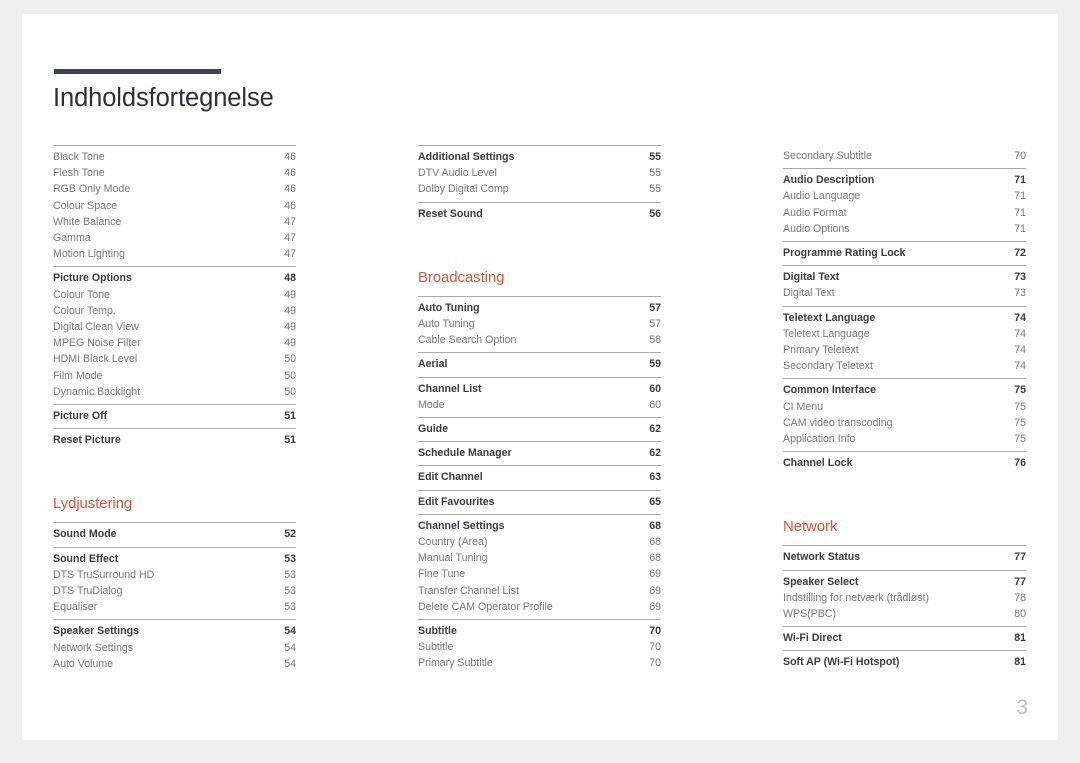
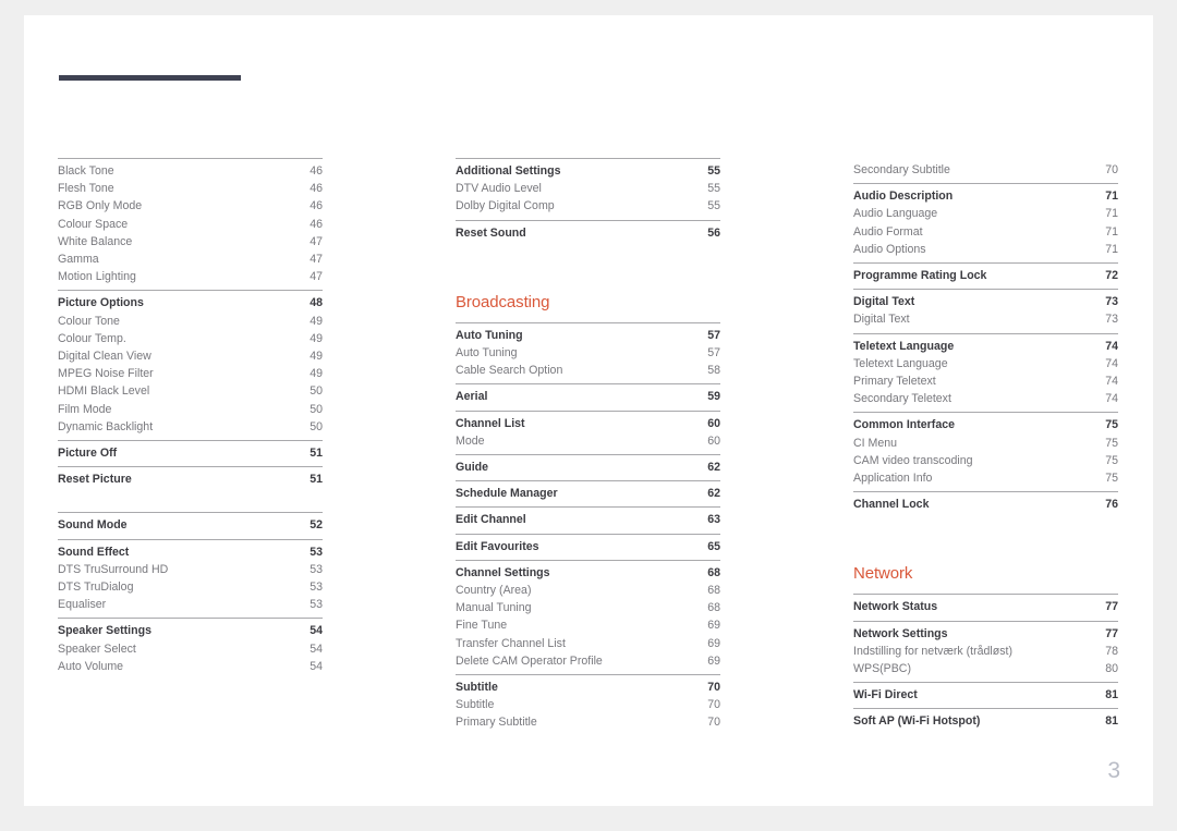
- Indholdsfortegnelse
  Black Tone
  46
  Flesh Tone
  46
  RGB Only Mode
  46
  Colour Space
  46
  White Balance
  47
  Gamma
  47
  Motion Lighting
  47
  Picture Options
  48
  Colour Tone
  49
  Colour Temp.
  49
  Digital Clean View
  49
  MPEG Noise Filter
  49
  HDMI Black Level
  50
  Film Mode
  50
  Dynamic Backlight
  50
  Picture Off
  51
  Reset Picture
  51
- Lydjustering
  Sound Mode
  52
  Sound Effect
  53
  DTS TruSurround HD
  53
  DTS TruDialog
  53
  Equaliser
  53
  Speaker Settings
  54
- Network Settings
+ Speaker Select
  54
  Auto Volume
  54
  Additional Settings
  55
  DTV Audio Level
  55
  Dolby Digital Comp
  55
  Reset Sound
  56
  Broadcasting
  Auto Tuning
  57
  Auto Tuning
  57
  Cable Search Option
  58
  Aerial
  59
  Channel List
  60
  Mode
  60
  Guide
  62
  Schedule Manager
  62
  Edit Channel
  63
  Edit Favourites
  65
  Channel Settings
  68
  Country (Area)
  68
  Manual Tuning
  68
  Fine Tune
  69
  Transfer Channel List
  69
  Delete CAM Operator Profile
  69
  Subtitle
  70
  Subtitle
  70
  Primary Subtitle
  70
  Secondary Subtitle
  70
  Audio Description
  71
  Audio Language
  71
  Audio Format
  71
  Audio Options
  71
  Programme Rating Lock
  72
  Digital Text
  73
  Digital Text
  73
  Teletext Language
  74
  Teletext Language
  74
  Primary Teletext
  74
  Secondary Teletext
  74
  Common Interface
  75
  CI Menu
  75
  CAM video transcoding
  75
  Application Info
  75
  Channel Lock
  76
  Network
  Network Status
  77
- Speaker Select
+ Network Settings
  77
  Indstilling for netværk (trådløst)
  78
  WPS(PBC)
  80
  Wi-Fi Direct
  81
  Soft AP (Wi-Fi Hotspot)
  81
  3
